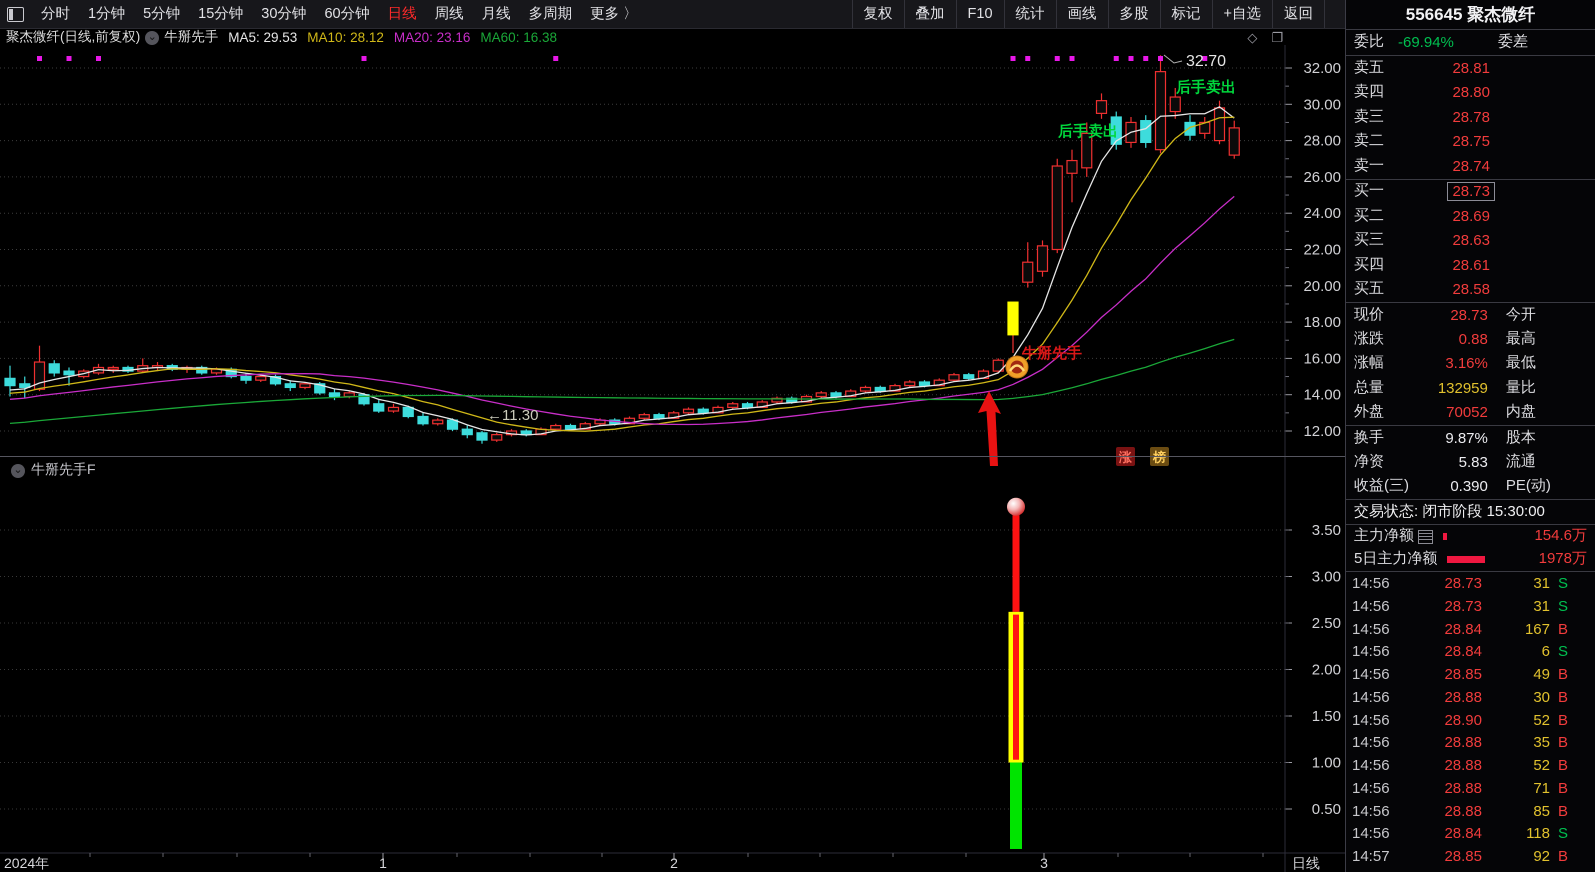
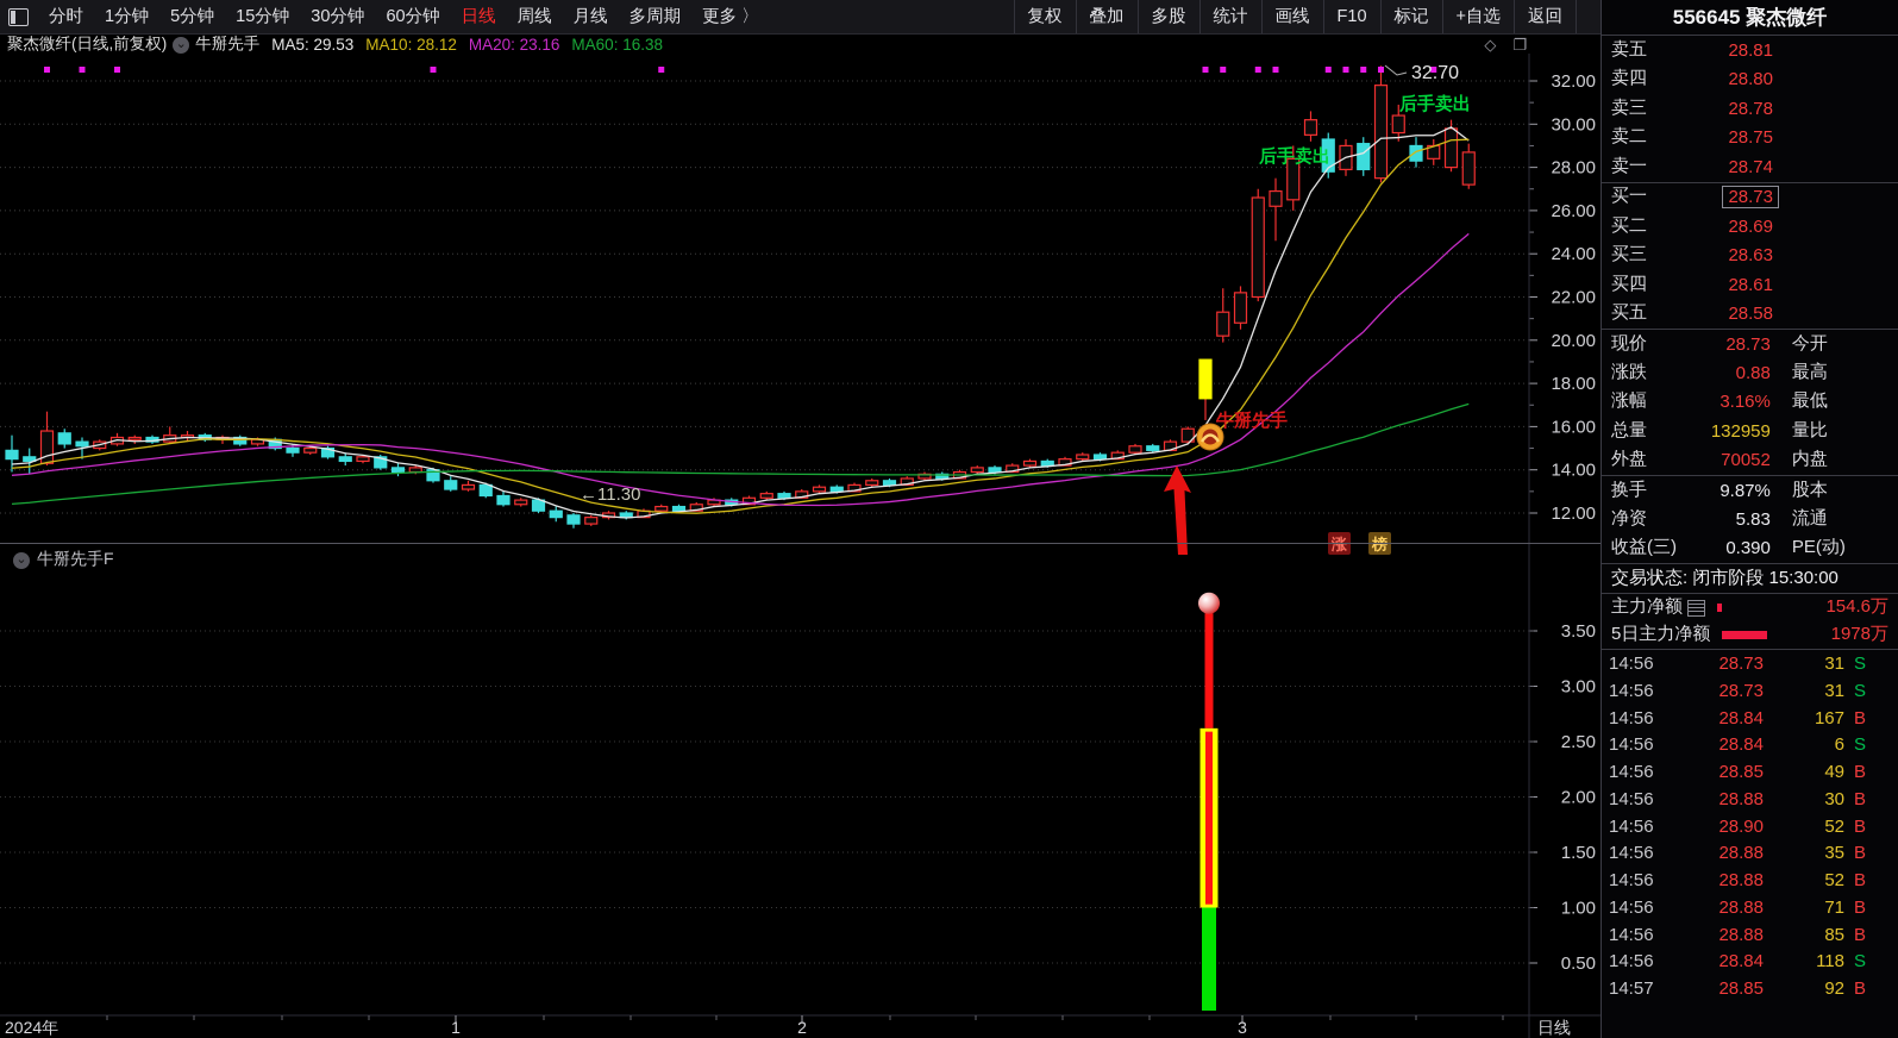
  分时
  1分钟
  5分钟
  15分钟
  30分钟
  60分钟
  日线
  周线
  月线
  多周期
  更多 〉
  复权
  叠加
- F10
+ 多股
  统计
  画线
- 多股
+ F10
  标记
  +自选
  返回
  聚杰微纤(日线,前复权)
  ⌄
  牛掰先手
  MA5: 29.53
  MA10: 28.12
  MA20: 23.16
  MA60: 16.38
  ◇
  ❐
  32.00
  30.00
  28.00
  26.00
  24.00
  22.00
  20.00
  18.00
  16.00
  14.00
  12.00
  3.50
  3.00
  2.50
  2.00
  1.50
  1.00
  0.50
  32.70
  ←11.30
  后手卖出
  后手卖出
  牛掰先手
  2024年
  1
  2
  3
  日线
  ⌄
  牛掰先手F
  556645 聚杰微纤
- 委比
- -69.94%
- 委差
  卖五
  28.81
  卖四
  28.80
  卖三
  28.78
  卖二
  28.75
  卖一
  28.74
  买一
  28.73
  买二
  28.69
  买三
  28.63
  买四
  28.61
  买五
  28.58
  现价
  28.73
  今开
  涨跌
  0.88
  最高
  涨幅
  3.16%
  最低
  总量
  132959
  量比
  外盘
  70052
  内盘
  换手
  9.87%
  股本
  净资
  5.83
  流通
  收益(三)
  0.390
  PE(动)
  交易状态: 闭市阶段 15:30:00
  主力净额
  154.6万
  5日主力净额
  1978万
  14:56
  28.73
  31
  S
  14:56
  28.73
  31
  S
  14:56
  28.84
  167
  B
  14:56
  28.84
  6
  S
  14:56
  28.85
  49
  B
  14:56
  28.88
  30
  B
  14:56
  28.90
  52
  B
  14:56
  28.88
  35
  B
  14:56
  28.88
  52
  B
  14:56
  28.88
  71
  B
  14:56
  28.88
  85
  B
  14:56
  28.84
  118
  S
  14:57
  28.85
  92
  B
